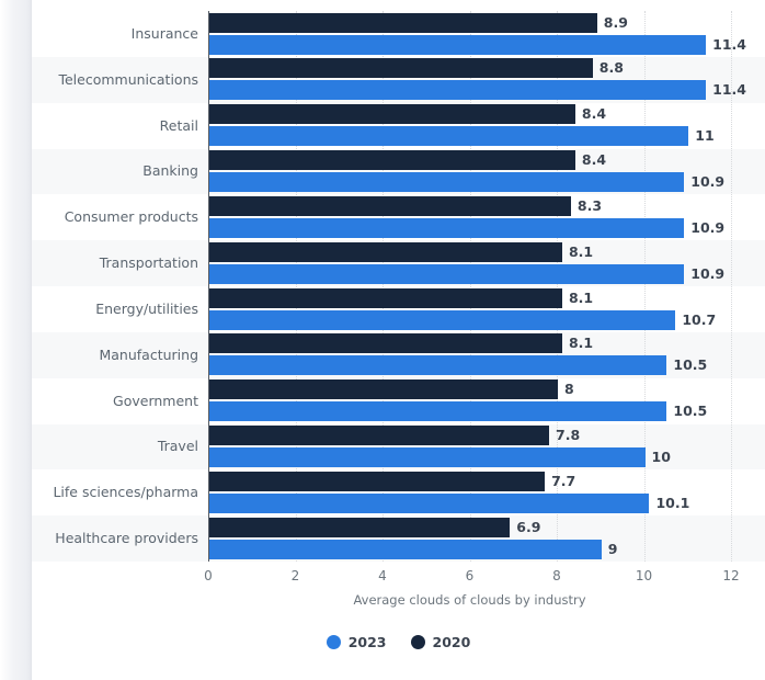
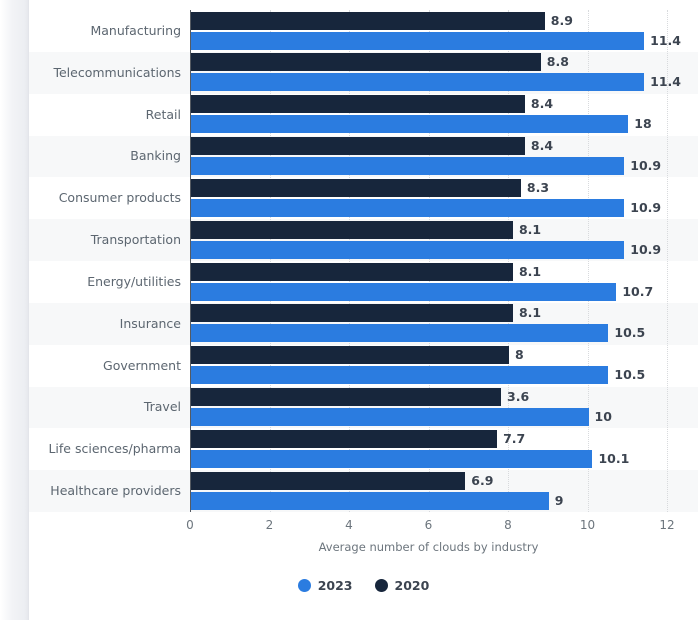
- Insurance
+ Manufacturing
  Telecommunications
  Retail
  Banking
  Consumer products
  Transportation
  Energy/utilities
- Manufacturing
+ Insurance
  Government
  Travel
  Life sciences/pharma
  Healthcare providers
  8.9
  11.4
  8.8
  11.4
  8.4
- 11
+ 18
  8.4
  10.9
  8.3
  10.9
  8.1
  10.9
  8.1
  10.7
  8.1
  10.5
  8
  10.5
- 7.8
+ 3.6
  10
  7.7
  10.1
  6.9
  9
  0
  2
  4
  6
  8
  10
  12
- Average clouds of clouds by industry
+ Average number of clouds by industry
  2023
  2020
